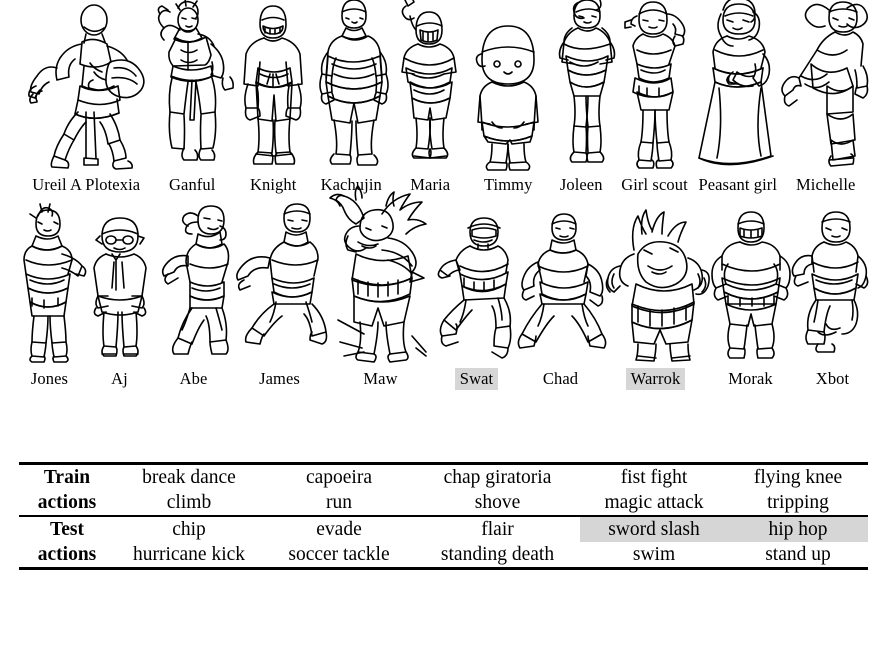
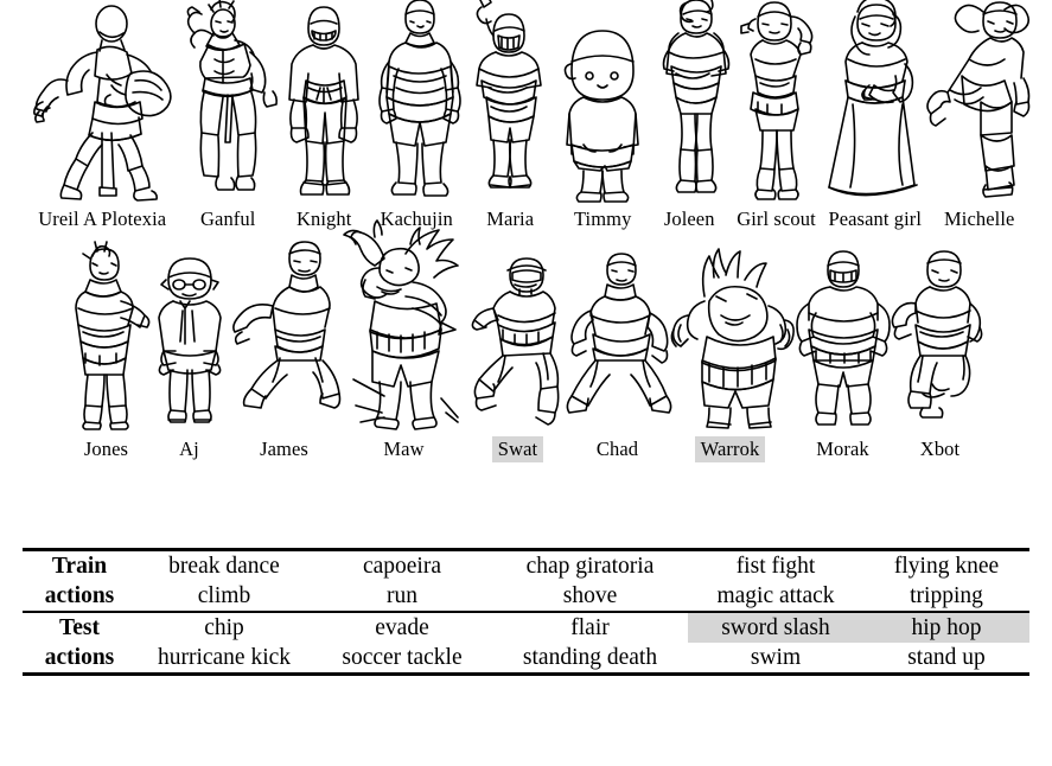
  Ureil A Plotexia
  Ganful
  Knight
  Kachujin
  Maria
  Timmy
  Joleen
  Girl scout
  Peasant girl
  Michelle
  Jones
  Aj
- Abe
  James
  Maw
  Swat
  Chad
  Warrok
  Morak
  Xbot
  Train	break dance	capoeira	chap giratoria	fist fight	flying knee
  actions	climb	run	shove	magic attack	tripping
  Test	chip	evade	flair	sword slash	hip hop
  actions	hurricane kick	soccer tackle	standing death	swim	stand up
